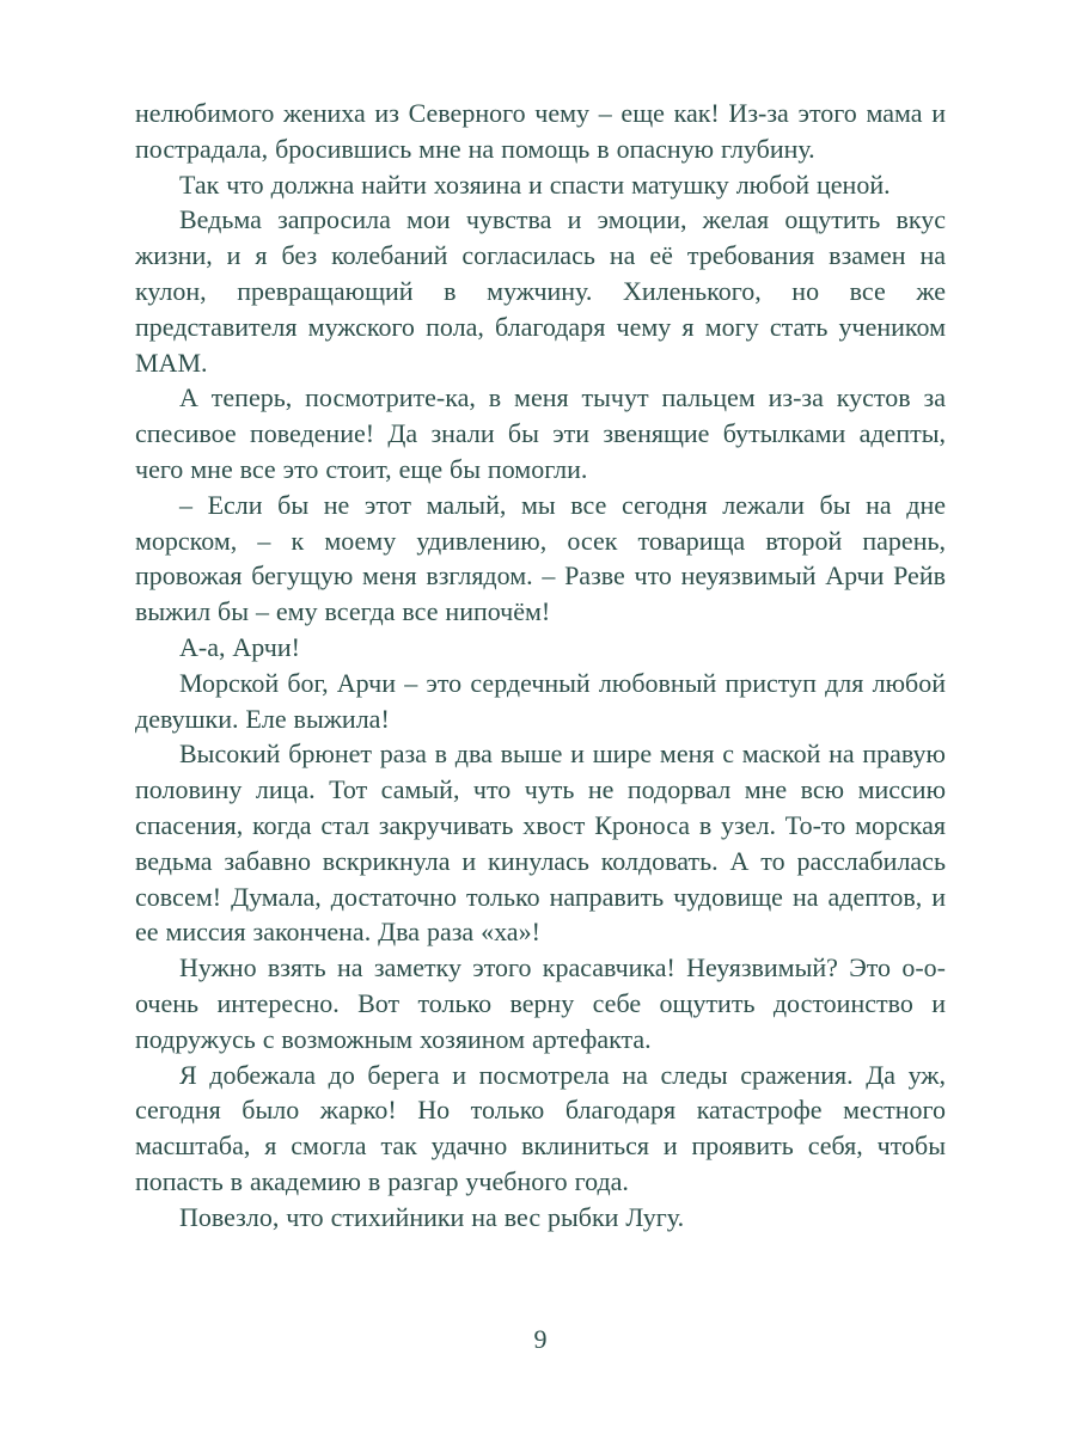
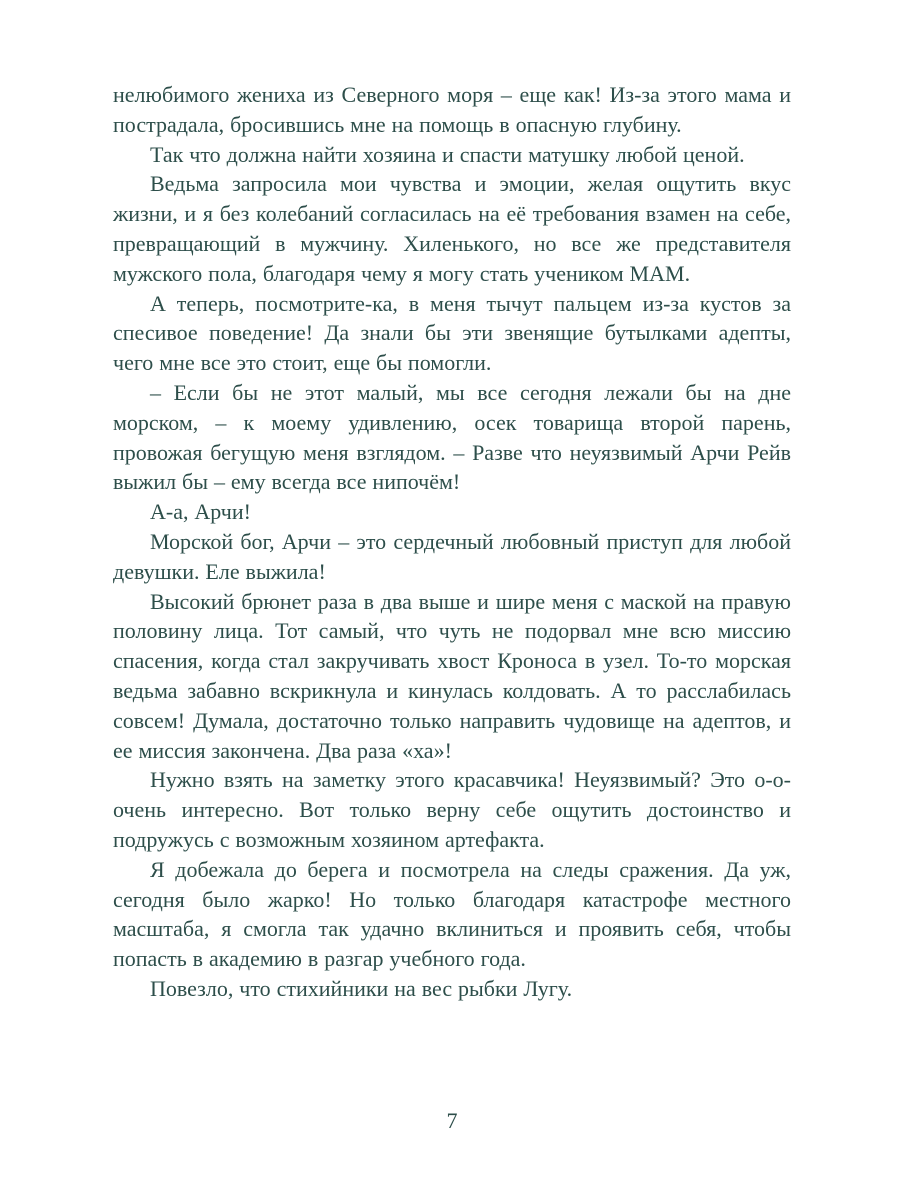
- нелюбимого жениха из Северного чему – еще как! Из-за этого мама и пострадала, бросившись мне на помощь в опасную глубину.
+ нелюбимого жениха из Северного моря – еще как! Из-за этого мама и пострадала, бросившись мне на помощь в опасную глубину.
  Так что должна найти хозяина и спасти матушку любой ценой.
- Ведьма запросила мои чувства и эмоции, желая ощутить вкус жизни, и я без колебаний согласилась на её требования взамен на кулон, превращающий в мужчину. Хиленького, но все же представителя мужского пола, благодаря чему я могу стать учеником МАМ.
+ Ведьма запросила мои чувства и эмоции, желая ощутить вкус жизни, и я без колебаний согласилась на её требования взамен на себе, превращающий в мужчину. Хиленького, но все же представителя мужского пола, благодаря чему я могу стать учеником МАМ.
  А теперь, посмотрите-ка, в меня тычут пальцем из-за кустов за спесивое поведение! Да знали бы эти звенящие бутылками адепты, чего мне все это стоит, еще бы помогли.
  – Если бы не этот малый, мы все сегодня лежали бы на дне морском, – к моему удивлению, осек товарища второй парень, провожая бегущую меня взглядом. – Разве что неуязвимый Арчи Рейв выжил бы – ему всегда все нипочём!
  А-а, Арчи!
  Морской бог, Арчи – это сердечный любовный приступ для любой девушки. Еле выжила!
  Высокий брюнет раза в два выше и шире меня с маской на правую половину лица. Тот самый, что чуть не подорвал мне всю миссию спасения, когда стал закручивать хвост Кроноса в узел. То-то морская ведьма забавно вскрикнула и кинулась колдовать. А то расслабилась совсем! Думала, достаточно только направить чудовище на адептов, и ее миссия закончена. Два раза «ха»!
  Нужно взять на заметку этого красавчика! Неуязвимый? Это о-о-очень интересно. Вот только верну себе ощутить достоинство и подружусь с возможным хозяином артефакта.
  Я добежала до берега и посмотрела на следы сражения. Да уж, сегодня было жарко! Но только благодаря катастрофе местного масштаба, я смогла так удачно вклиниться и проявить себя, чтобы попасть в академию в разгар учебного года.
  Повезло, что стихийники на вес рыбки Лугу.
- 9
+ 7
